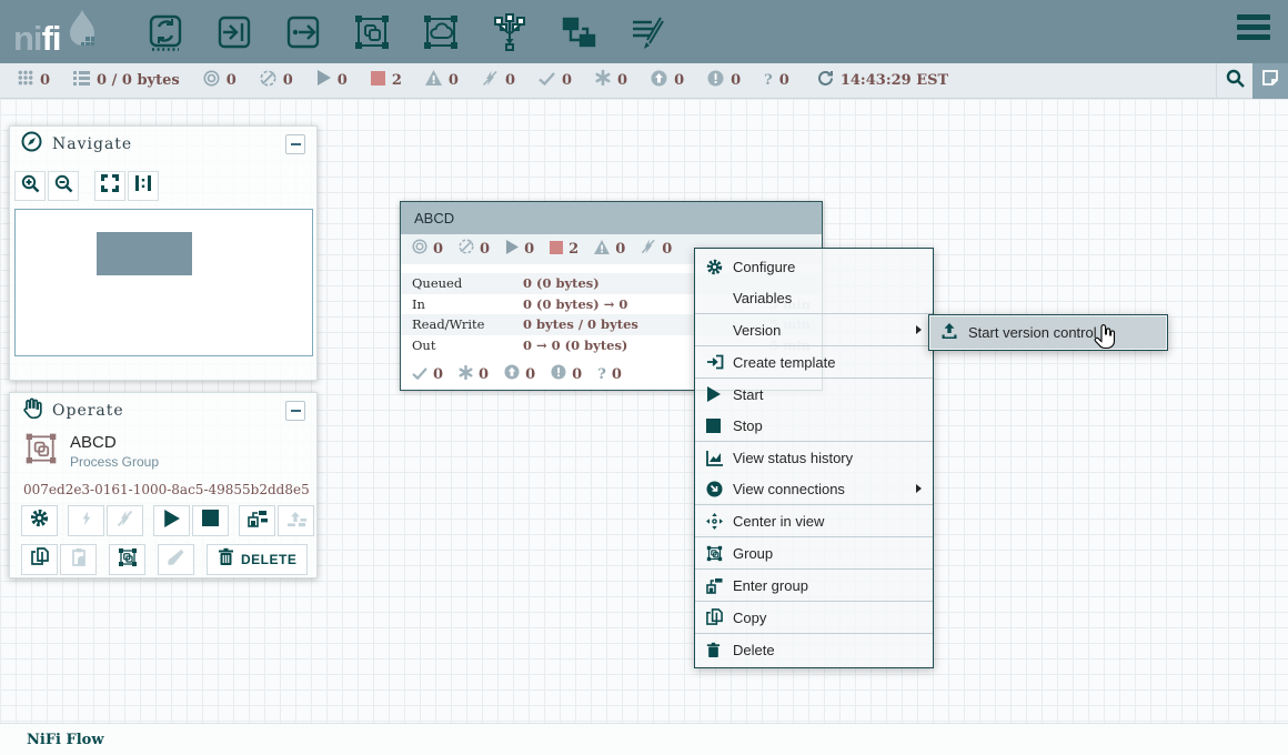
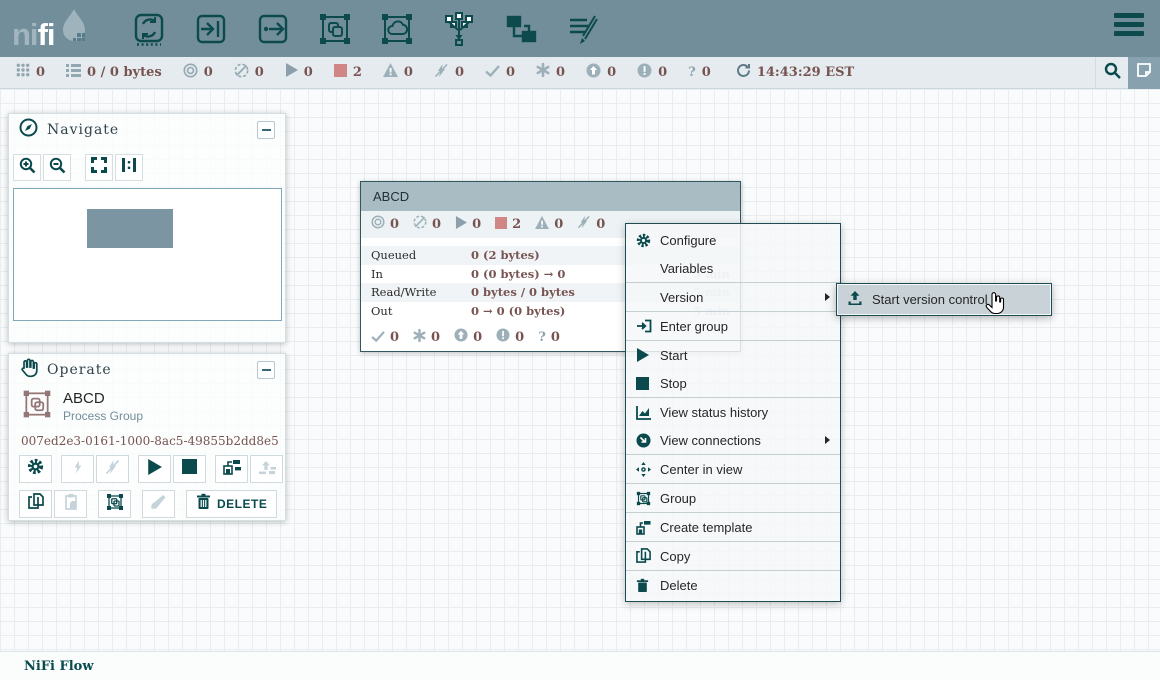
  ni
  fi
  0
  0 / 0 bytes
  0
  0
  0
  2
  0
  0
  0
  0
  0
  0
  ?
  0
  14:43:29 EST
  ABCD
  0
  0
  0
  2
  0
  0
  Queued
- 0 (0 bytes)
+ 0 (2 bytes)
  In
  0 (0 bytes) → 0
  5 min
  Read/Write
  0 bytes / 0 bytes
  5 min
  Out
  0 → 0 (0 bytes)
  5 min
  0
  0
  0
  0
  ?
  0
  Navigate
  Operate
  ABCD
  Process Group
  007ed2e3-0161-1000-8ac5-49855b2dd8e5
  DELETE
  Configure
  Variables
  Version
- Create template
+ Enter group
  Start
  Stop
  View status history
  View connections
  Center in view
  Group
- Enter group
+ Create template
  Copy
  Delete
  Start version control
  NiFi Flow
